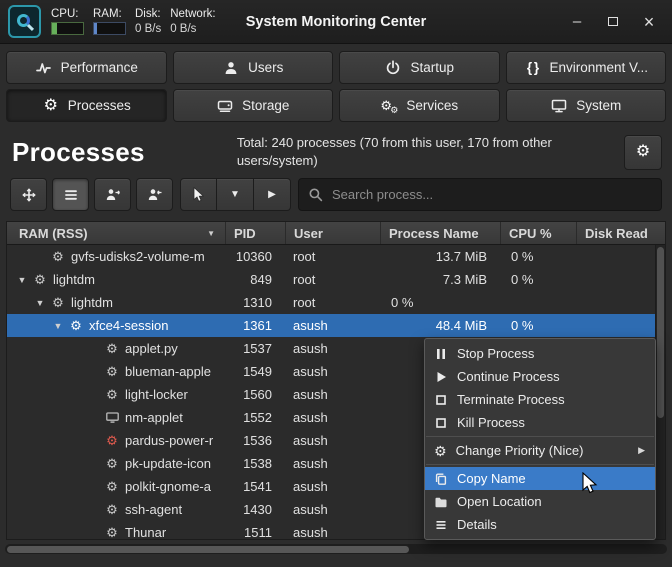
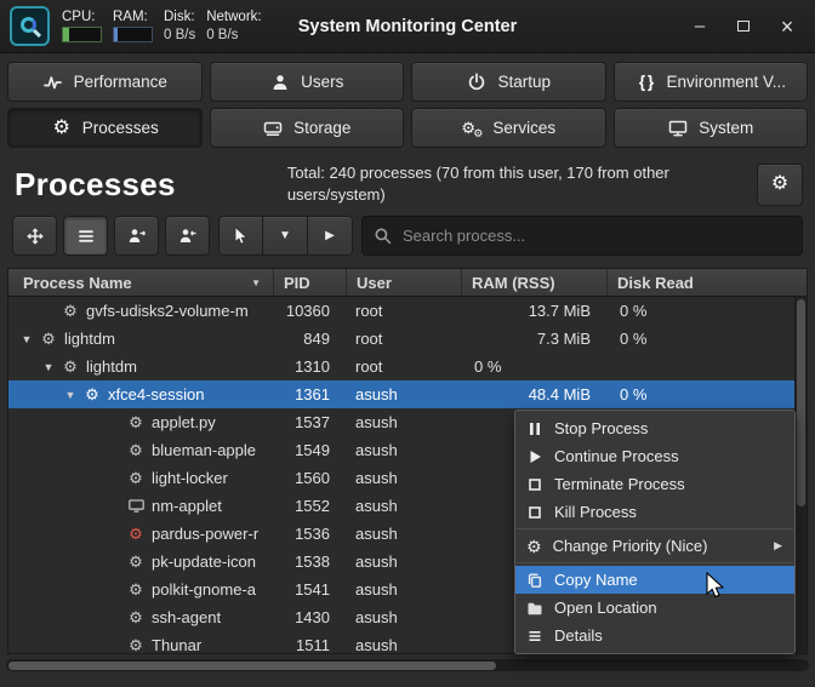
  CPU:
  RAM:
  Disk:
  0 B/s
  Network:
  0 B/s
  System Monitoring Center
  –
  ×
  Performance
  Users
  Startup
  { }
  Environment V...
  ⚙
  Processes
  Storage
  ⚙
  ⚙
  Services
  System
  Processes
  Total: 240 processes (70 from this user, 170 from other users/system)
  ⚙
  ▼
  ▶
  Search process...
- RAM (RSS)
+ Process Name
  ▼
  PID
  User
- Process Name
+ RAM (RSS)
- CPU %
  Disk Read
  ⚙
  gvfs-udisks2-volume-m
  10360
  root
  13.7 MiB
  0 %
  ▼
  ⚙
  lightdm
  849
  root
  7.3 MiB
  0 %
  ▼
  ⚙
  lightdm
  1310
  root
  0 %
  ▼
  ⚙
  xfce4-session
  1361
  asush
  48.4 MiB
  0 %
  ⚙
  applet.py
  1537
  asush
  ⚙
  blueman-apple
  1549
  asush
  ⚙
  light-locker
  1560
  asush
  nm-applet
  1552
  asush
  ⚙
  pardus-power-r
  1536
  asush
  ⚙
  pk-update-icon
  1538
  asush
  ⚙
  polkit-gnome-a
  1541
  asush
  ⚙
  ssh-agent
  1430
  asush
  ⚙
  Thunar
  1511
  asush
  Stop Process
  Continue Process
  Terminate Process
  Kill Process
  ⚙
  Change Priority (Nice)
  ▶
  Copy Name
  Open Location
  Details
